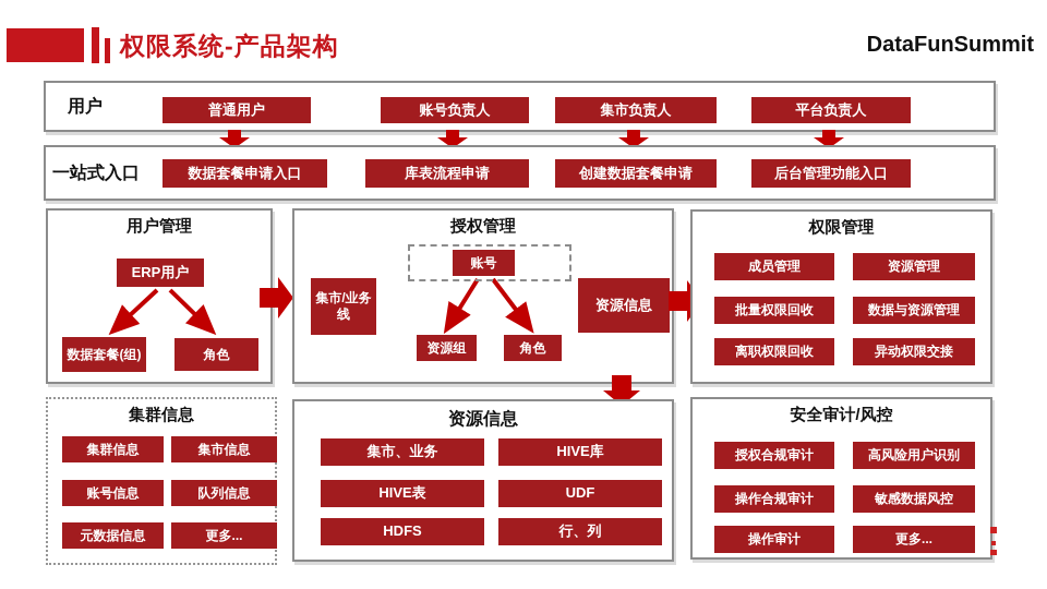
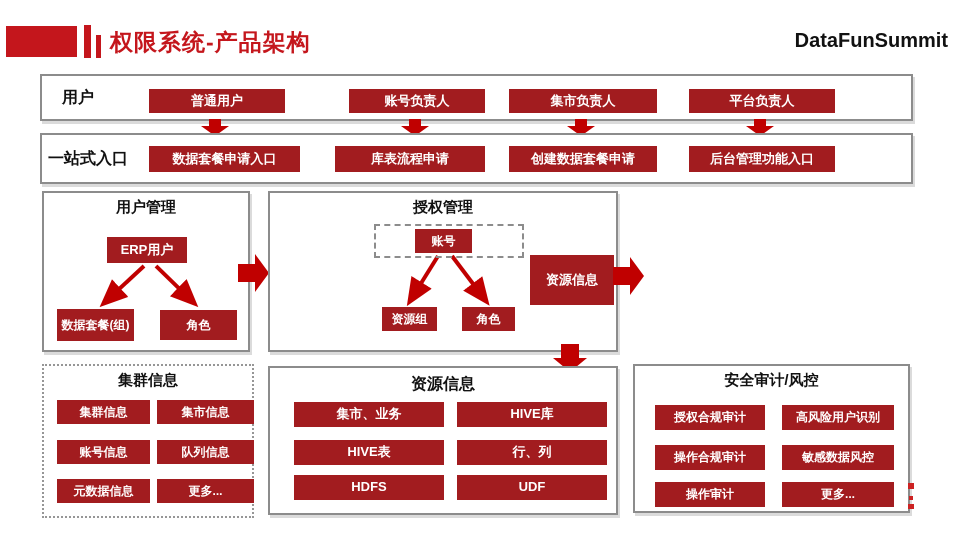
  权限系统-产品架构
  DataFunSummit
  用户
  普通用户
  账号负责人
  集市负责人
  平台负责人
  一站式入口
  数据套餐申请入口
  库表流程申请
  创建数据套餐申请
  后台管理功能入口
  用户管理
  ERP用户
  数据套餐(组)
  角色
  授权管理
  账号
- 集市/业务线
  资源信息
  资源组
  角色
- 权限管理
- 成员管理
- 资源管理
- 批量权限回收
- 数据与资源管理
- 离职权限回收
- 异动权限交接
  集群信息
  集群信息
  集市信息
  账号信息
  队列信息
  元数据信息
  更多...
  资源信息
  集市、业务
  HIVE库
  HIVE表
- UDF
+ 行、列
  HDFS
- 行、列
+ UDF
  安全审计/风控
  授权合规审计
  高风险用户识别
  操作合规审计
  敏感数据风控
  操作审计
  更多...
